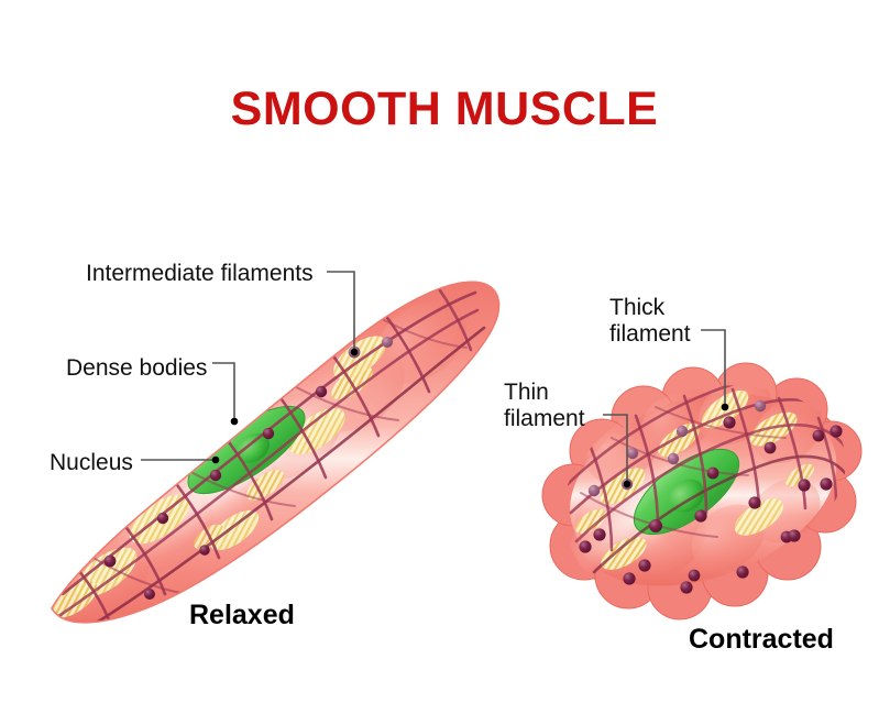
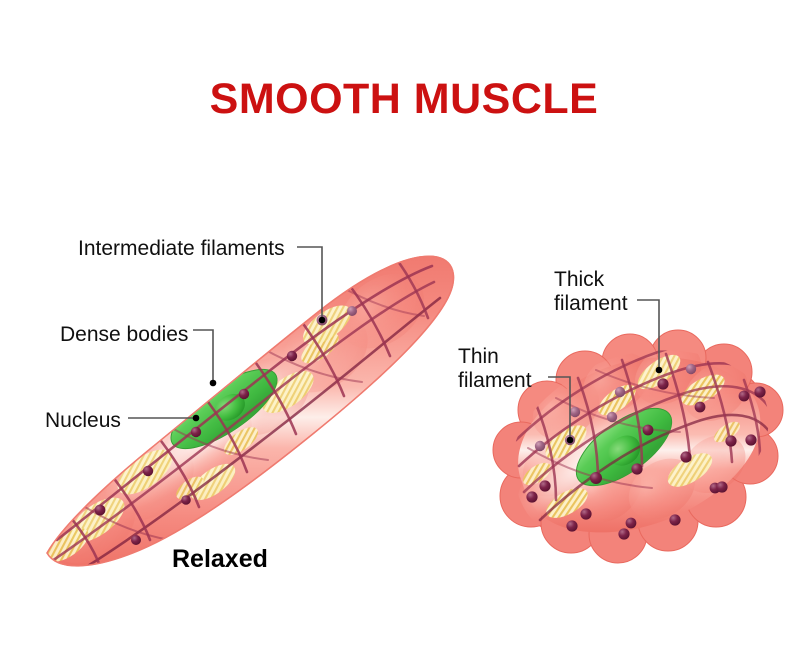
  SMOOTH MUSCLE
  Intermediate filaments
  Dense bodies
  Nucleus
  Thick
  filament
  Thin
  filament
  Relaxed
- Contracted
